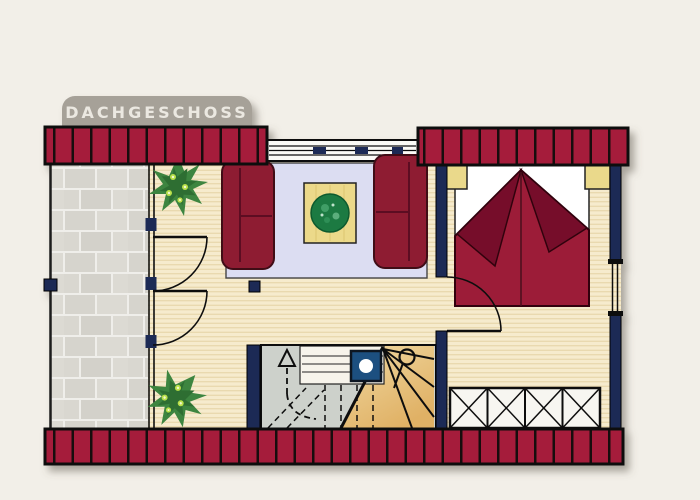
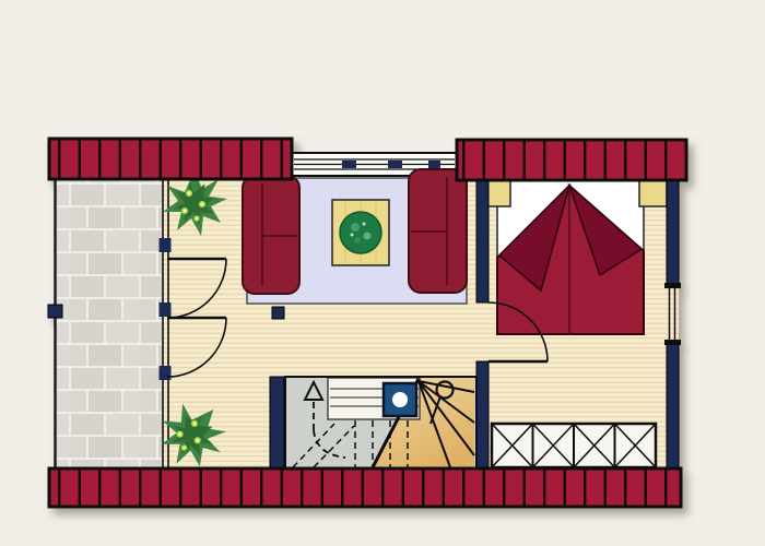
- DACHGESCHOSS
